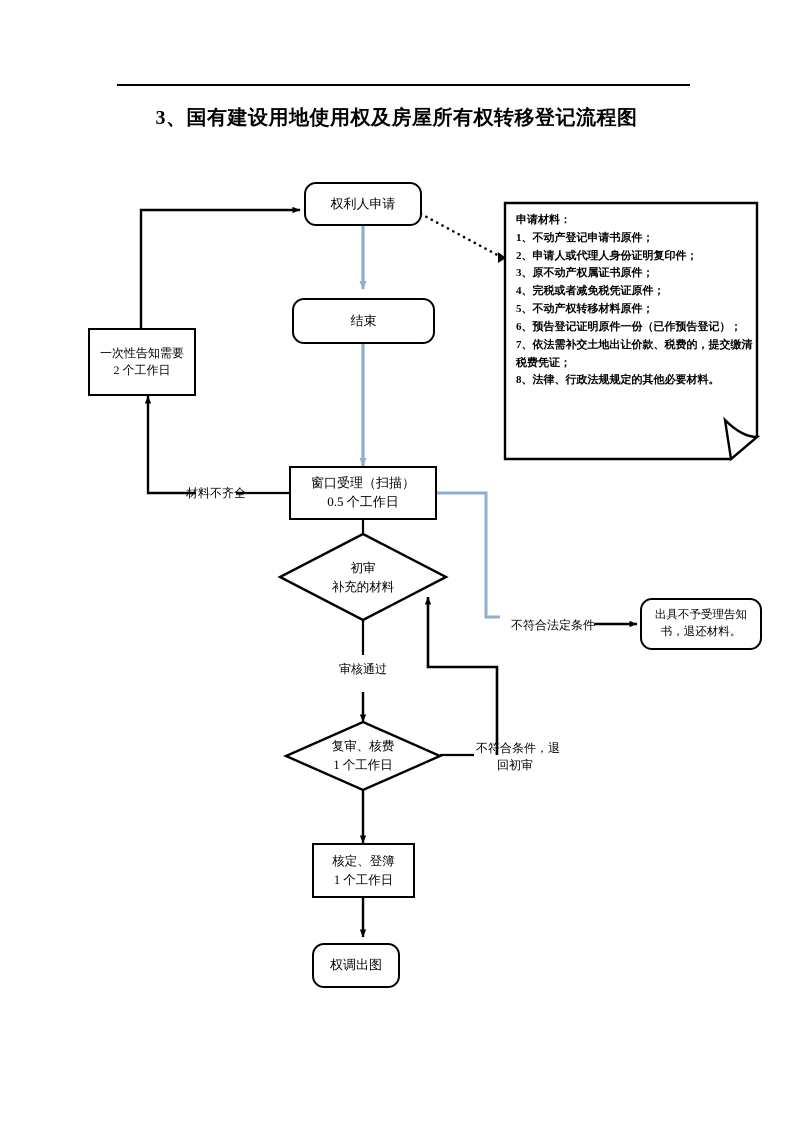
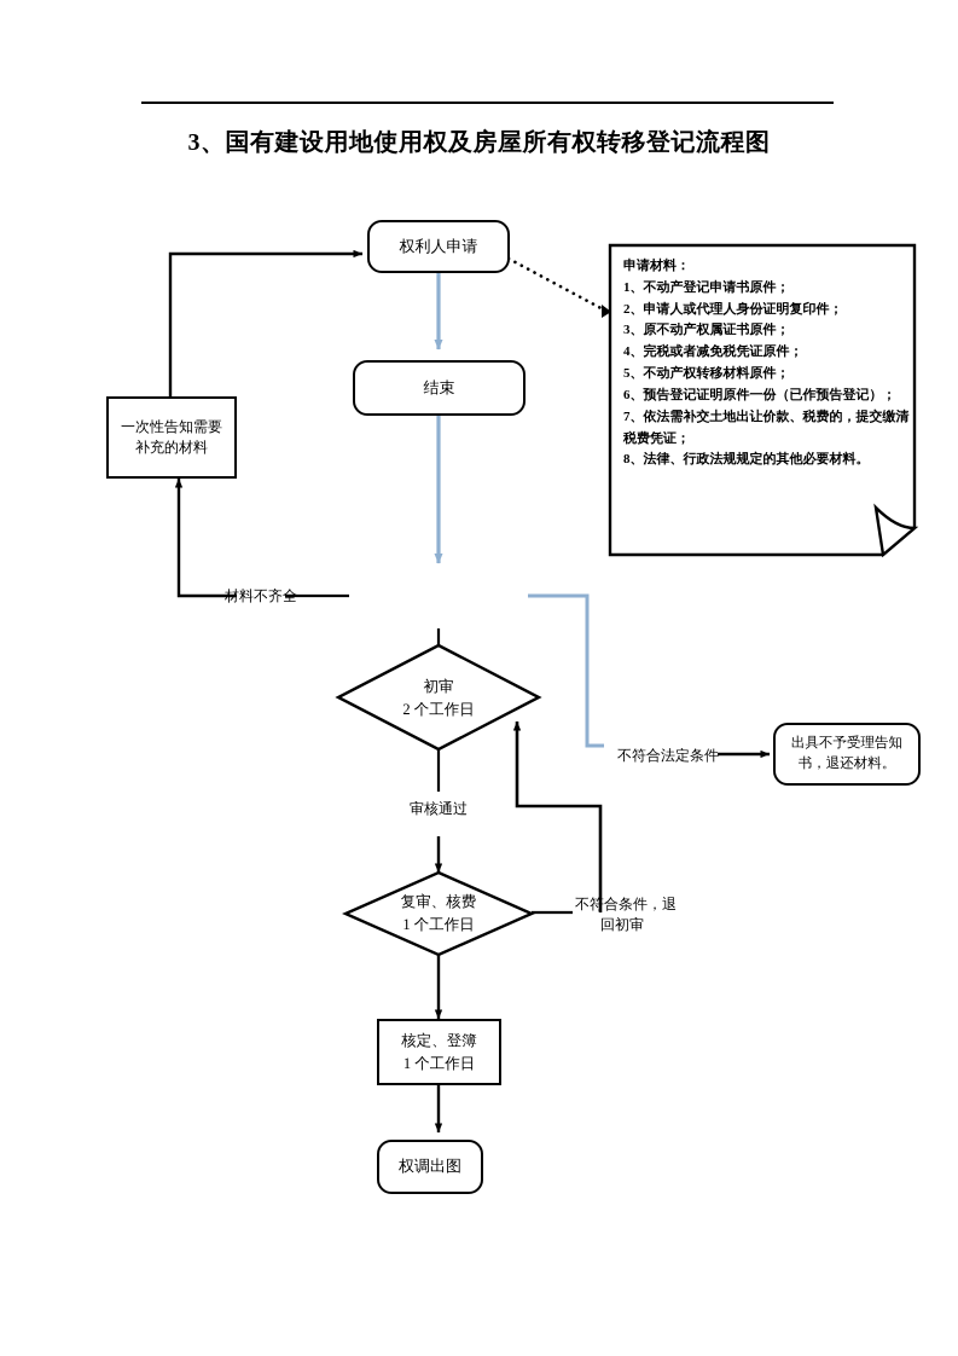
  3、国有建设用地使用权及房屋所有权转移登记流程图
  权利人申请
  结束
  一次性告知需要
- 2 个工作日
+ 补充的材料
- 窗口受理（扫描）
- 0.5 个工作日
  初审
- 补充的材料
+ 2 个工作日
  出具不予受理告知
  书，退还材料。
  复审、核费
  1 个工作日
  核定、登簿
  1 个工作日
  权调出图
  材料不齐全
  不符合法定条件
  审核通过
  不符合条件，退
  回初审
  申请材料：
  1、不动产登记申请书原件；
  2、申请人或代理人身份证明复印件；
  3、原不动产权属证书原件；
  4、完税或者减免税凭证原件；
  5、不动产权转移材料原件；
  6、预告登记证明原件一份（已作预告登记）；
  7、依法需补交土地出让价款、税费的，提交缴清
  税费凭证；
  8、法律、行政法规规定的其他必要材料。
